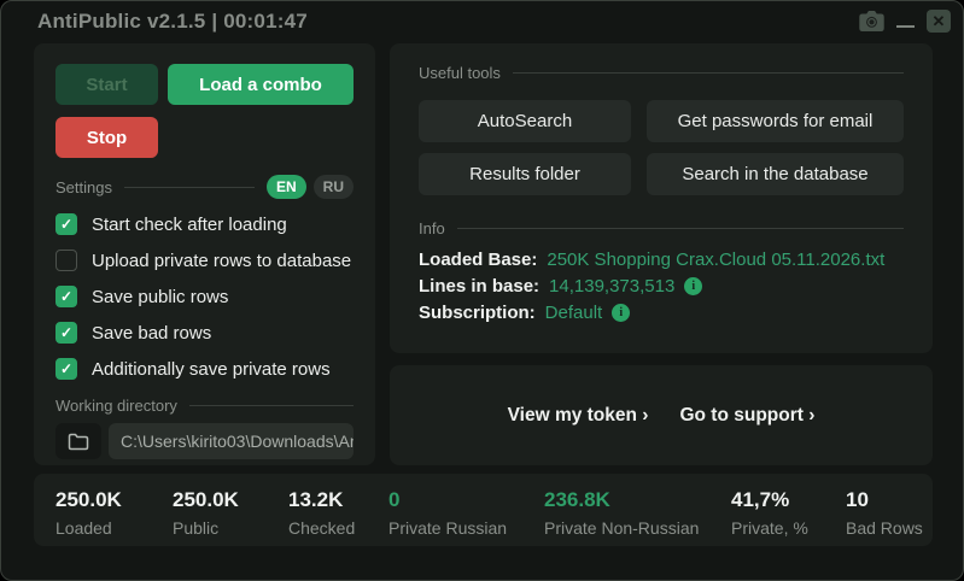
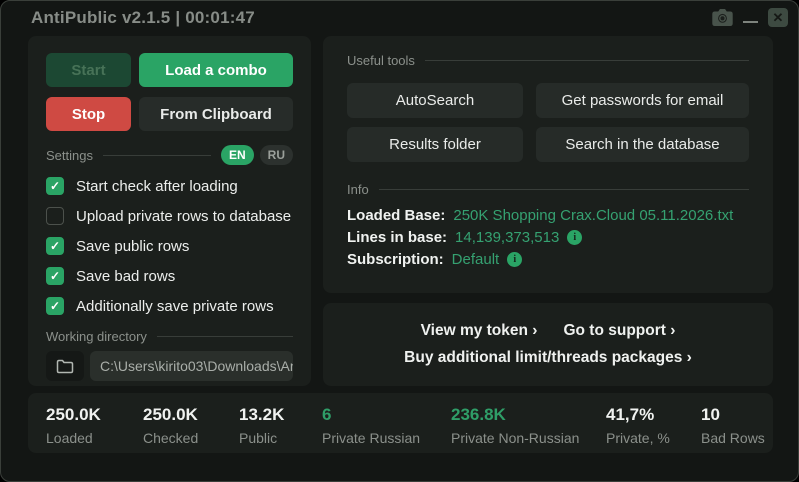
  AntiPublic v2.1.5 | 00:01:47
  ✕
  Start
  Load a combo
  Stop
+ From Clipboard
  Settings
  EN
  RU
  ✓
  Start check after loading
  Upload private rows to database
  ✓
  Save public rows
  ✓
  Save bad rows
  ✓
  Additionally save private rows
  Working directory
  C:\Users\kirito03\Downloads\A
  Useful tools
  AutoSearch
  Get passwords for email
  Results folder
  Search in the database
  Info
  Loaded Base:
  250K Shopping Crax.Cloud 05.11.2026.txt
  Lines in base:
  14,139,373,513
  i
  Subscription:
  Default
  i
  View my token ›
  Go to support ›
+ Buy additional limit/threads packages ›
  250.0K
  Loaded
  250.0K
- Public
+ Checked
  13.2K
- Checked
+ Public
- 0
+ 6
  Private Russian
  236.8K
  Private Non-Russian
  41,7%
  Private, %
  10
  Bad Rows
